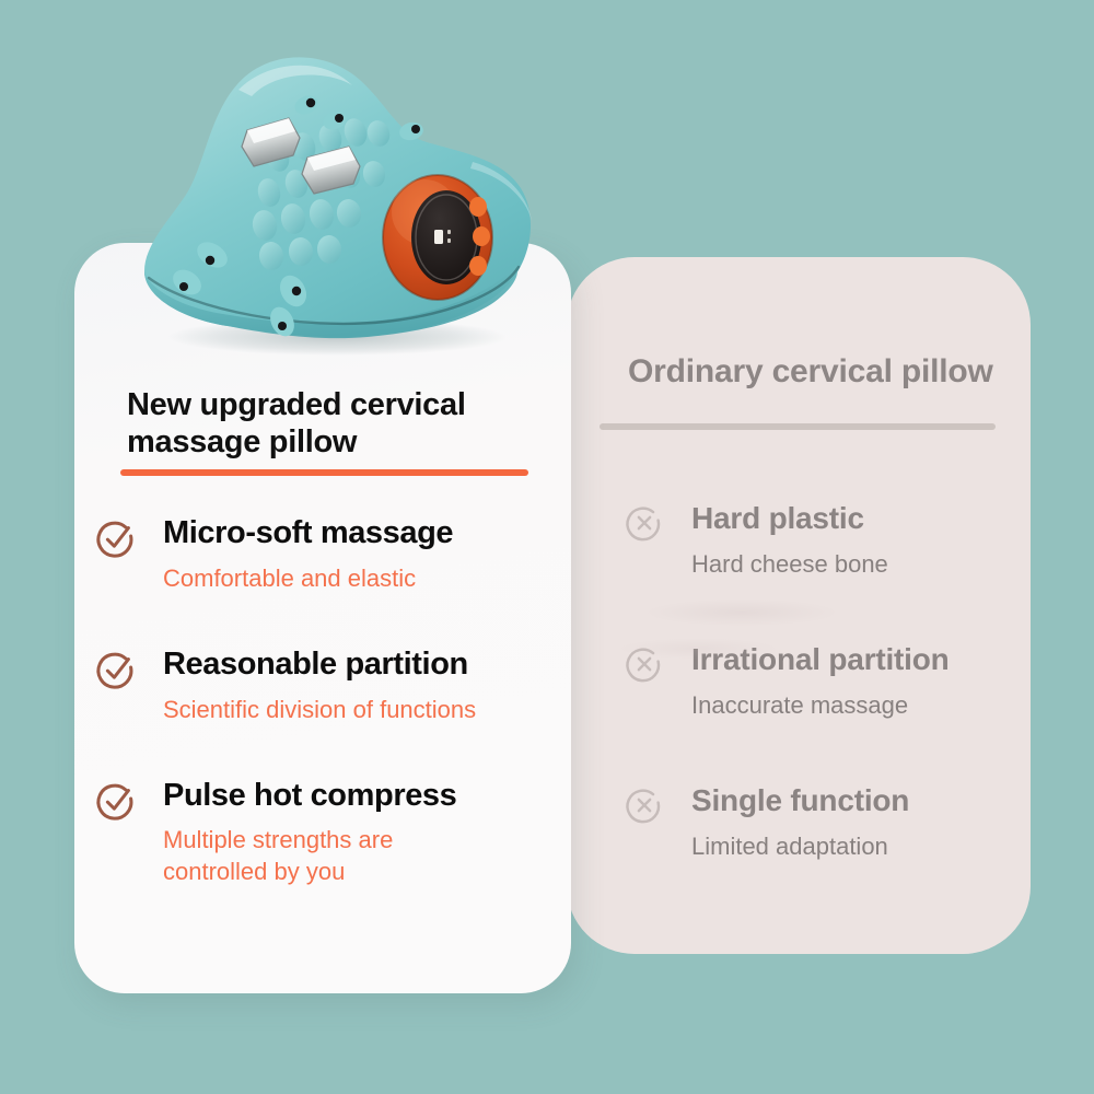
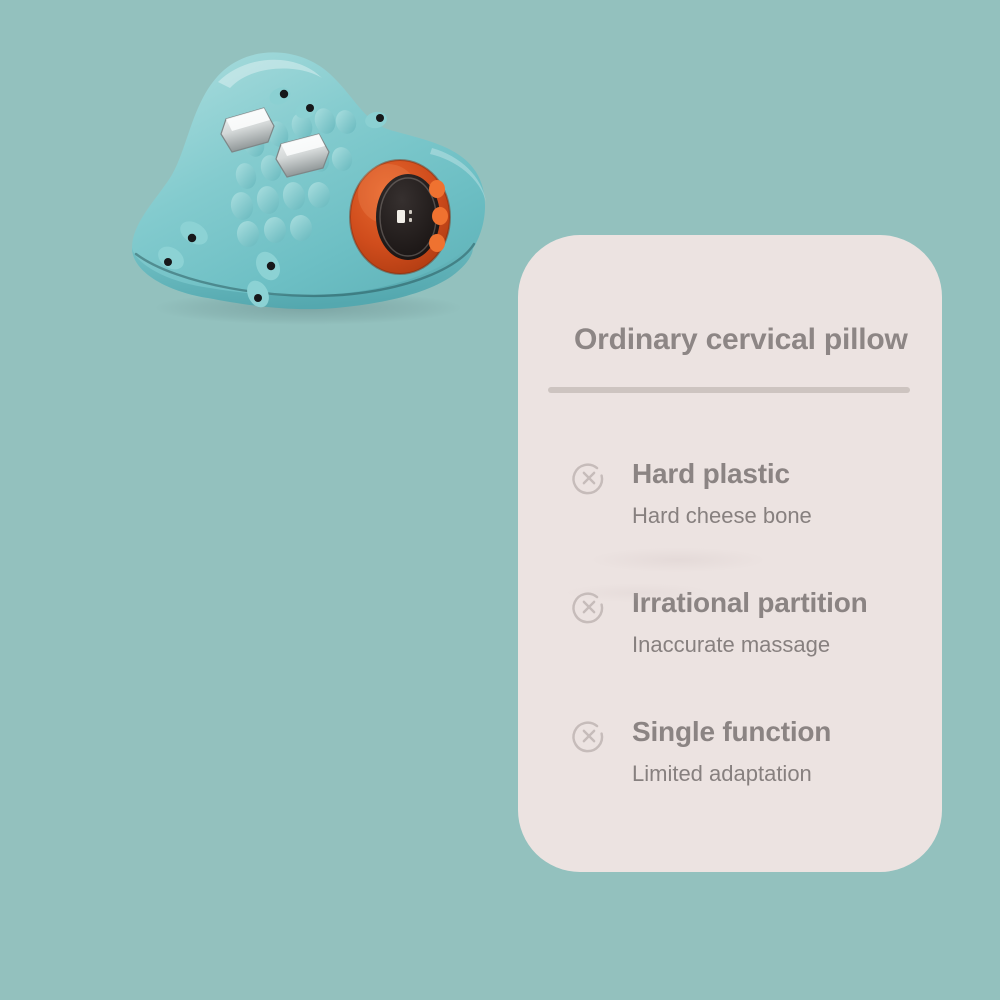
- New upgraded cervical massage pillow
- Micro-soft massage
- Comfortable and elastic
- Reasonable partition
- Scientific division of functions
- Pulse hot compress
- Multiple strengths are controlled by you
